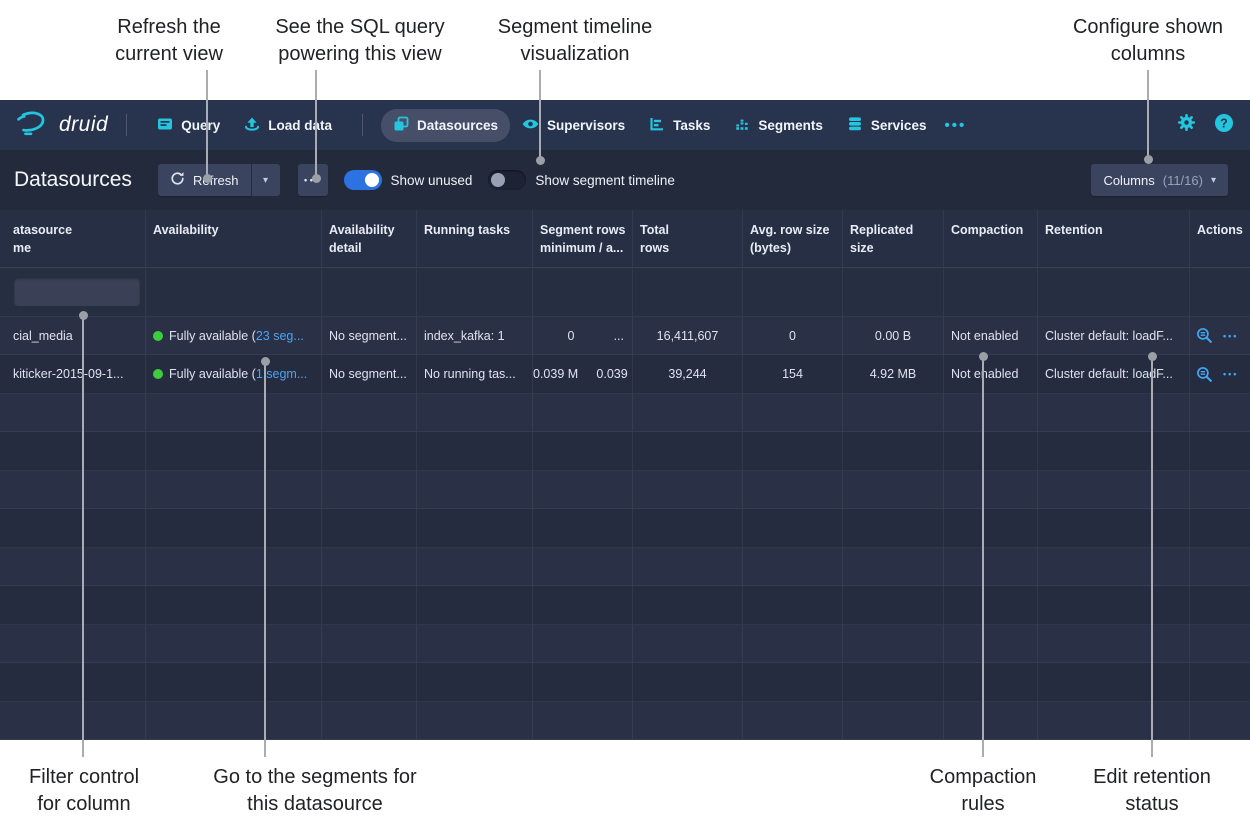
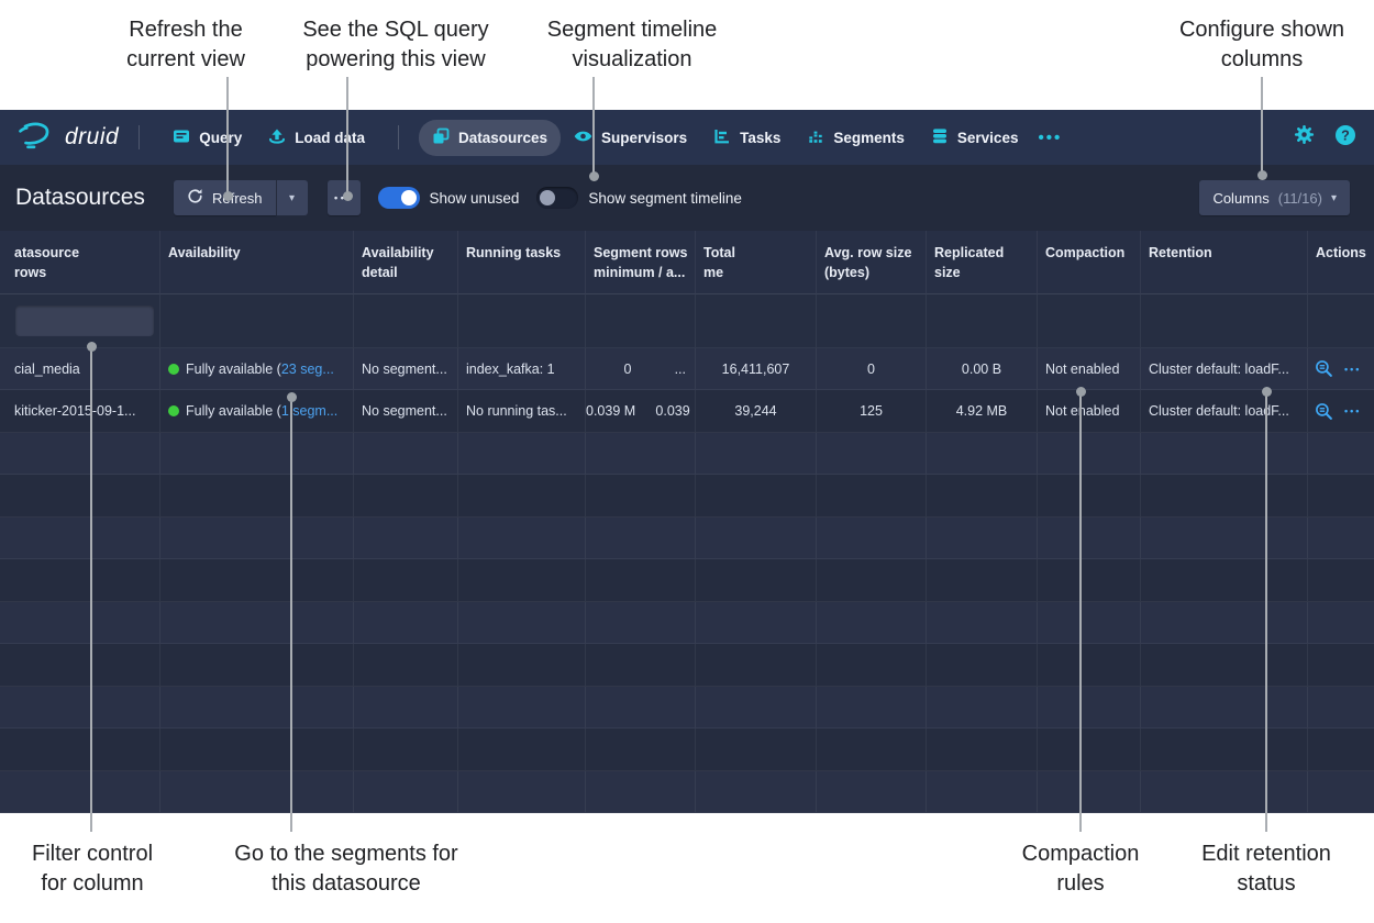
  druid
  Query
  Load dta
  Datasources
  Supervisors
  Tasks
  Segments
  Services
  •••
  ?
  Datasources
  Rresh
  ▾
  Show unused
  Show segment timeline
  Columns
  (11/16)
  ▾
  atasource
- me
+ rows
  Availability
  Availability
  detail
  Running tasks
  Segment rows
  minimum / a...
  Total
- rows
+ me
  Avg. row size
  (bytes)
  Replicated
  size
  Compaction
  Retention
  Actions
  cial_media
  Fully available (
  23 seg...
  No segment...
  index_kafka: 1
  0
  ...
  16,411,607
  0
  0.00 B
  Not enabled
  Cluster default: loadF...
  •••
  kiticker-2015-09-1...
  Fully available (
  1 segm...
  No segment...
  No running tas...
  0.039 M
  0.039
  39,244
- 154
+ 125
  4.92 MB
  Not enabled
  Cluster default: loaF...
  •••
  Refresh the
  current view
  See the SQL query
  powering this view
  Segment timeline
  visualization
  Configure shown
  columns
  Filter control
  for column
  Go to the segments for
  this datasource
  Compaction
  rules
  Edit retention
  status
